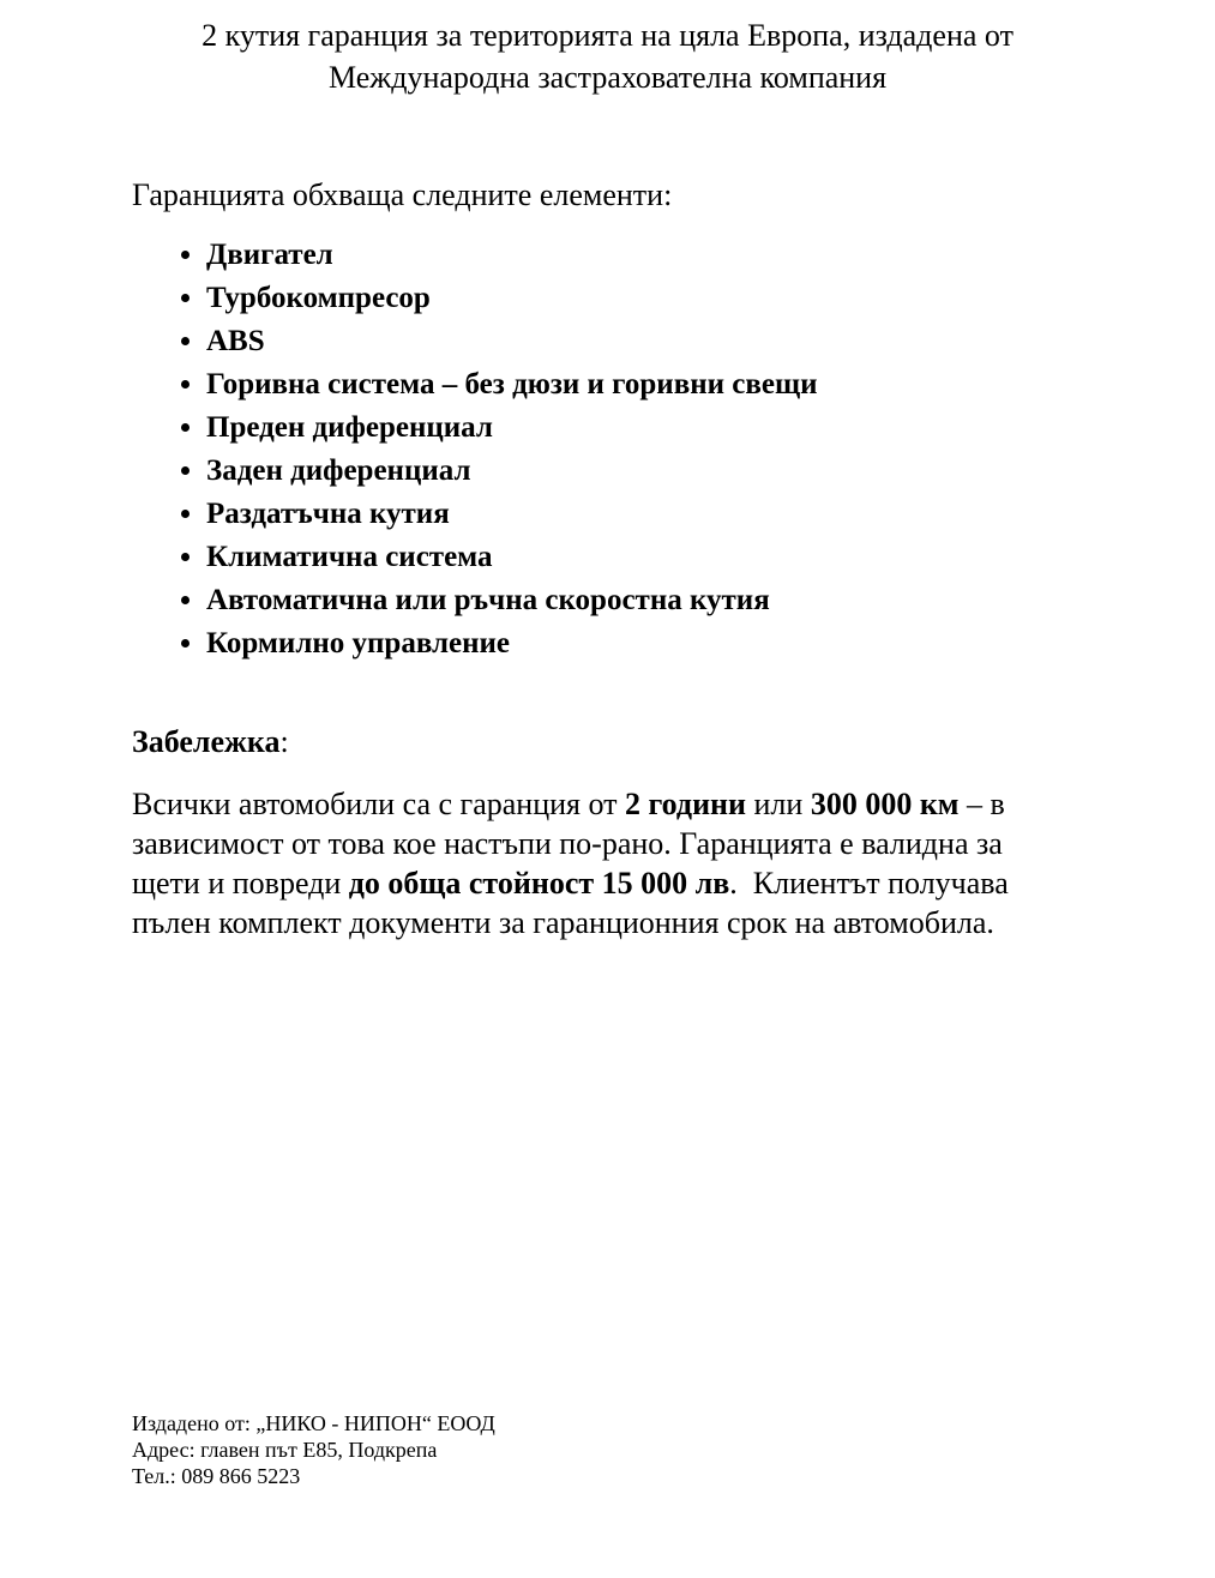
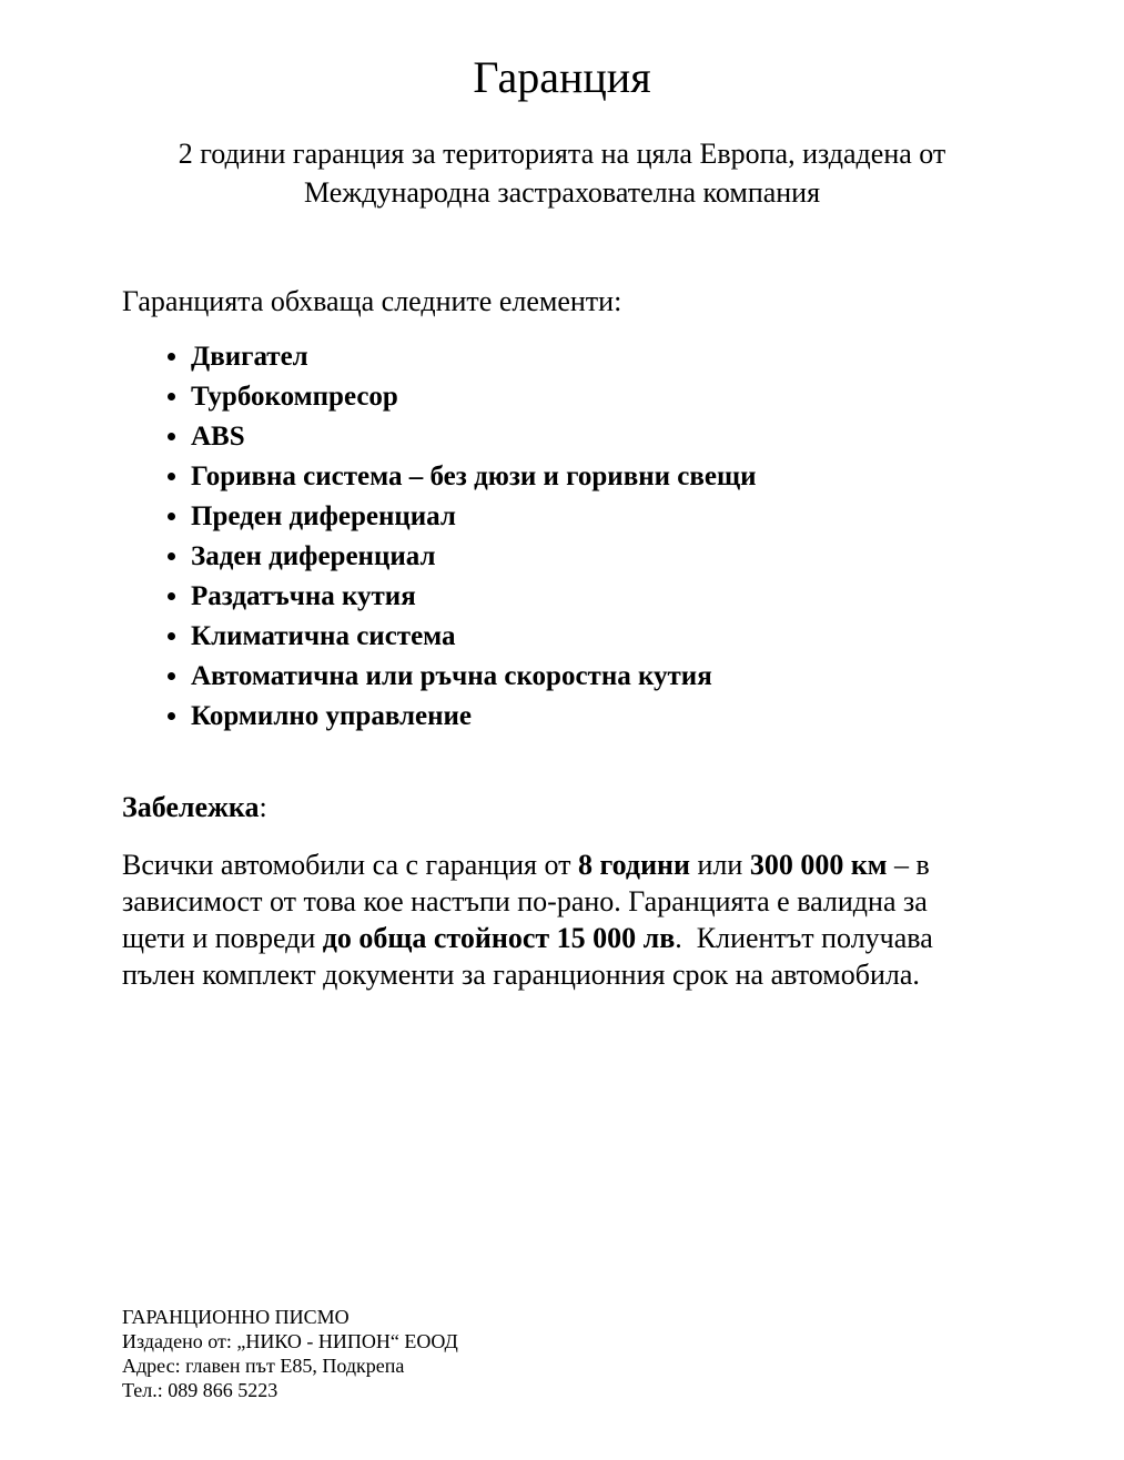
+ Гаранция
- 2 кутия гаранция за територията на цяла Европа, издадена от Международна застрахователна компания
+ 2 години гаранция за територията на цяла Европа, издадена от Международна застрахователна компания
  Гаранцията обхваща следните елементи:
  Двигател
  Турбокомпресор
  ABS
  Горивна система – без дюзи и горивни свещи
  Преден диференциал
  Заден диференциал
  Раздатъчна кутия
  Климатична система
  Автоматична или ръчна скоростна кутия
  Кормилно управление
  Забележка:
- Всички автомобили са с гаранция от 2 години или 300 000 км – в зависимост от това кое настъпи по-рано. Гаранцията е валидна за щети и повреди до обща стойност 15 000 лв. Клиентът получава пълен комплект документи за гаранционния срок на автомобила.
+ Всички автомобили са с гаранция от 8 години или 300 000 км – в зависимост от това кое настъпи по-рано. Гаранцията е валидна за щети и повреди до обща стойност 15 000 лв. Клиентът получава пълен комплект документи за гаранционния срок на автомобила.
+ ГАРАНЦИОННО ПИСМО
  Издадено от: „НИКО - НИПОН“ ЕООД
  Адрес: главен път E85, Подкрепа
  Тел.: 089 866 5223
